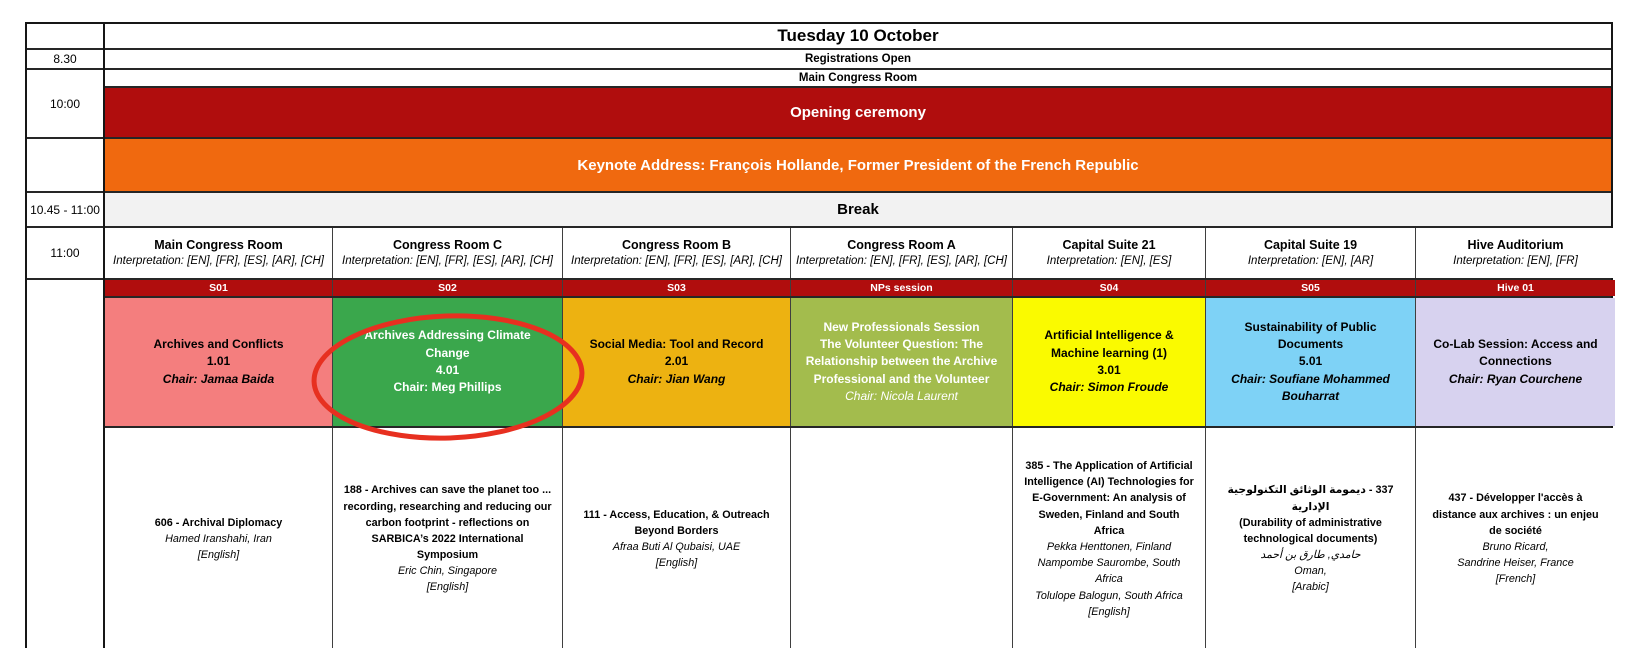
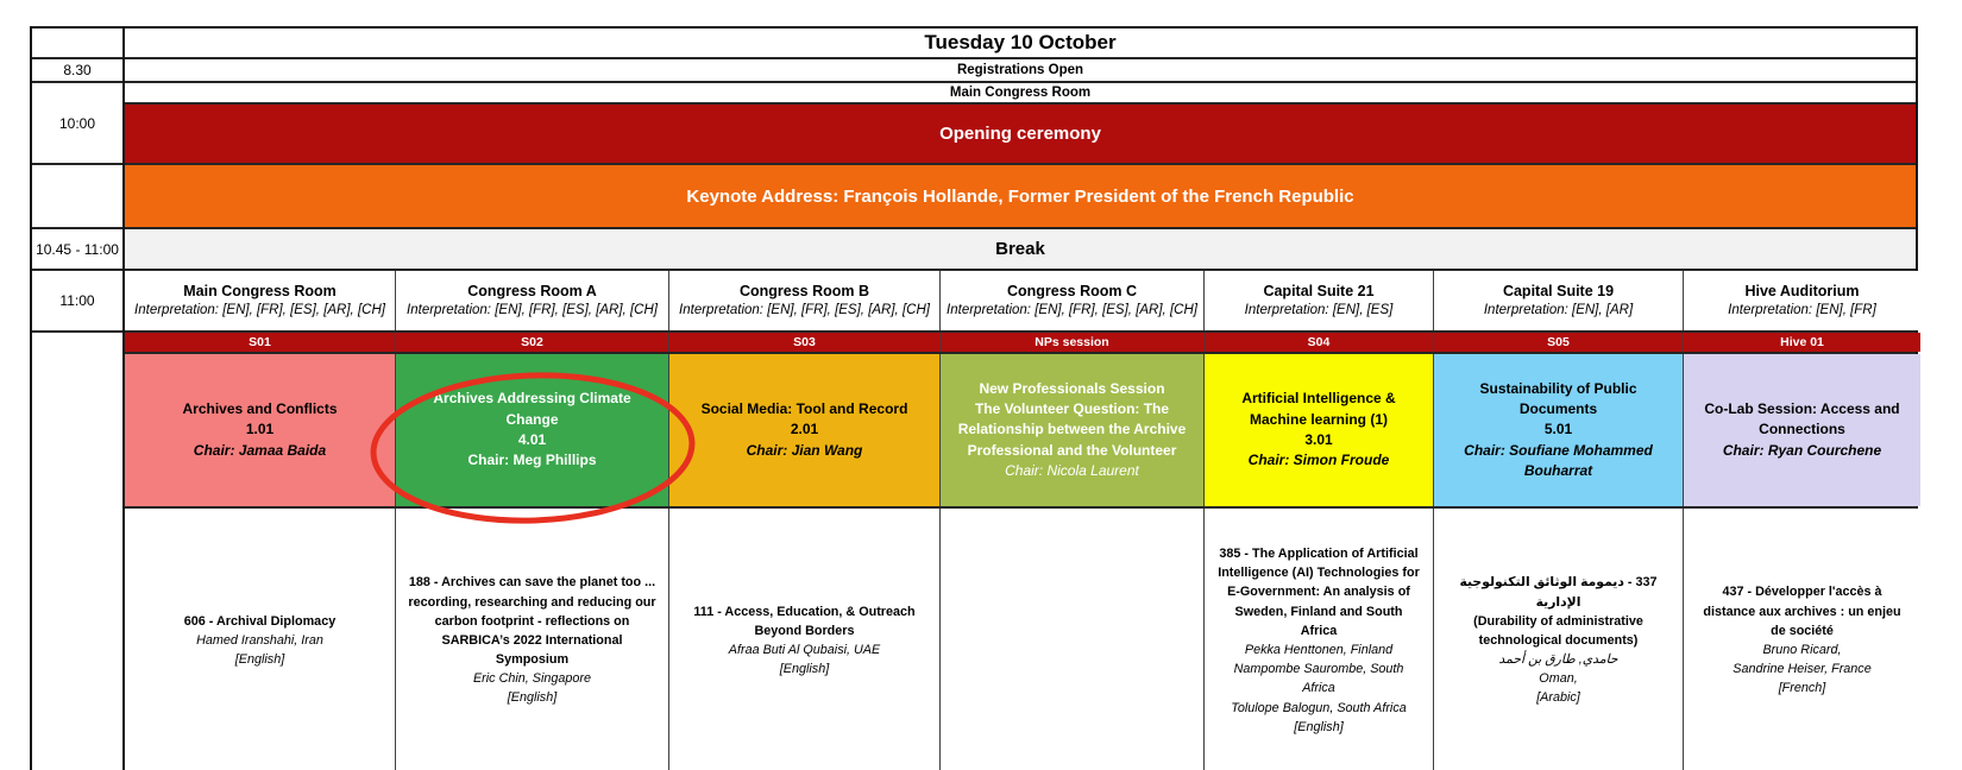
  8.30
  10:00
  10.45 - 11:00
  11:00
  Tuesday 10 October
  Registrations Open
  Main Congress Room
  Opening ceremony
  Keynote Address: François Hollande, Former President of the French Republic
  Break
  Main Congress Room
  Interpretation: [EN], [FR], [ES], [AR], [CH]
- Congress Room C
+ Congress Room A
  Interpretation: [EN], [FR], [ES], [AR], [CH]
  Congress Room B
  Interpretation: [EN], [FR], [ES], [AR], [CH]
- Congress Room A
+ Congress Room C
  Interpretation: [EN], [FR], [ES], [AR], [CH]
  Capital Suite 21
  Interpretation: [EN], [ES]
  Capital Suite 19
  Interpretation: [EN], [AR]
  Hive Auditorium
  Interpretation: [EN], [FR]
  S01
  S02
  S03
  NPs session
  S04
  S05
  Hive 01
  Archives and Conflicts
  1.01
  Chair: Jamaa Baida
  Archives Addressing Climate Change
  4.01
  Chair: Meg Phillips
  Social Media: Tool and Record
  2.01
  Chair: Jian Wang
  New Professionals Session
  The Volunteer Question: The Relationship between the Archive Professional and the Volunteer
  Chair: Nicola Laurent
  Artificial Intelligence & Machine learning (1)
  3.01
  Chair: Simon Froude
  Sustainability of Public Documents
  5.01
  Chair: Soufiane Mohammed Bouharrat
  Co-Lab Session: Access and Connections
  Chair: Ryan Courchene
  606 - Archival Diplomacy
  Hamed Iranshahi, Iran
  [English]
  188 - Archives can save the planet too ... recording, researching and reducing our carbon footprint - reflections on SARBICA’s 2022 International Symposium
  Eric Chin, Singapore
  [English]
  111 - Access, Education, & Outreach Beyond Borders
  Afraa Buti Al Qubaisi, UAE
  [English]
  385 - The Application of Artificial Intelligence (AI) Technologies for E-Government: An analysis of Sweden, Finland and South Africa
  Pekka Henttonen, Finland
  Nampombe Saurombe, South Africa
  Tolulope Balogun, South Africa
  [English]
  337 - ديمومة الوثائق التكنولوجية الإدارية
  (Durability of administrative technological documents)
  حامدي, طارق بن أحمد
  Oman,
  [Arabic]
  437 - Développer l'accès à distance aux archives : un enjeu de société
  Bruno Ricard,
  Sandrine Heiser, France
  [French]
